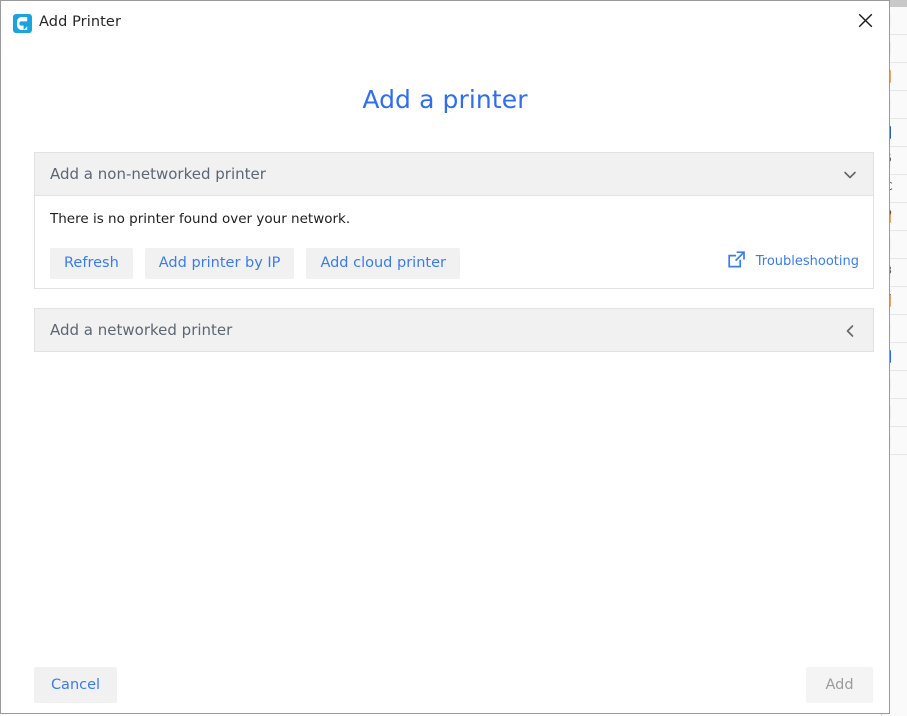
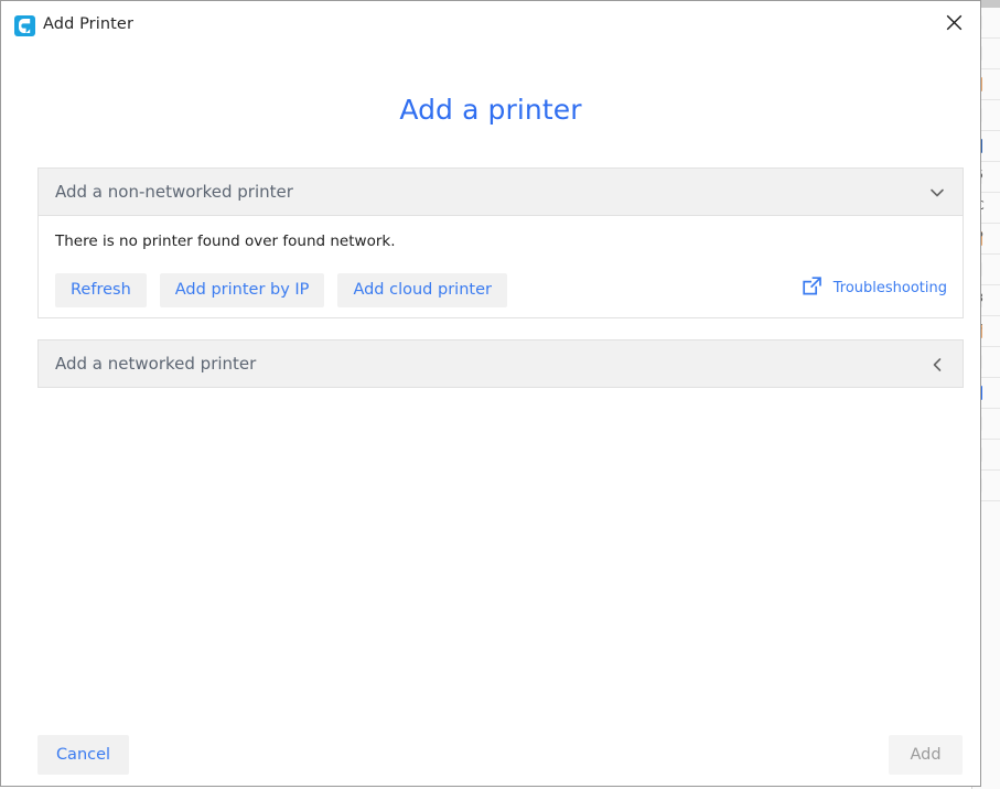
  Add Printer
  Add a printer
  Add a non-networked printer
- There is no printer found over your network.
+ There is no printer found over found network.
  Refresh
  Add printer by IP
  Add cloud printer
  Troubleshooting
  Add a networked printer
  Cancel
  Add
